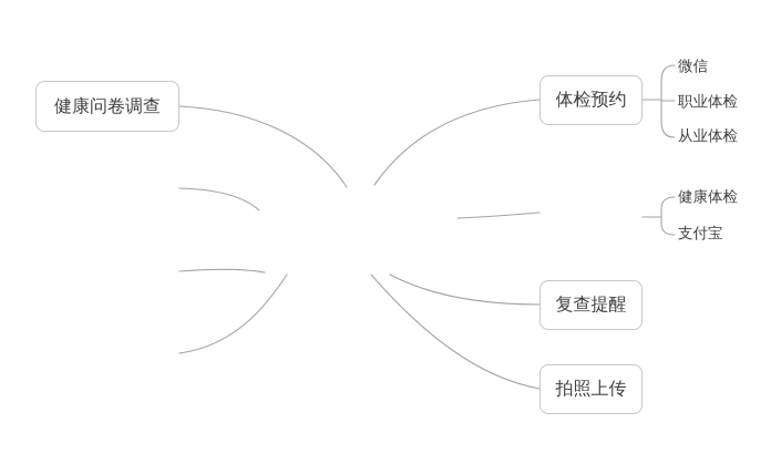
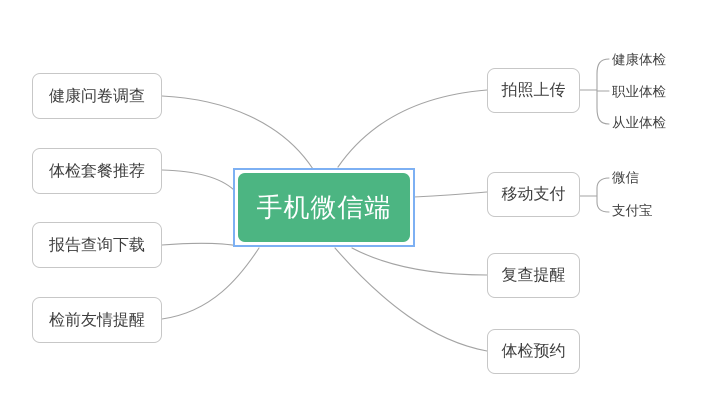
+ 手机微信端
  健康问卷调查
+ 体检套餐推荐
+ 报告查询下载
+ 检前友情提醒
- 体检预约
+ 拍照上传
+ 移动支付
  复查提醒
- 拍照上传
+ 体检预约
- 微信
+ 健康体检
  职业体检
  从业体检
- 健康体检
+ 微信
  支付宝
